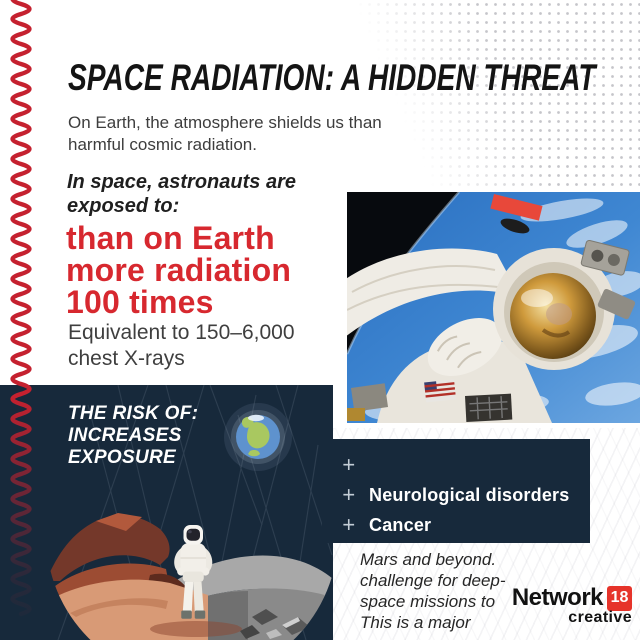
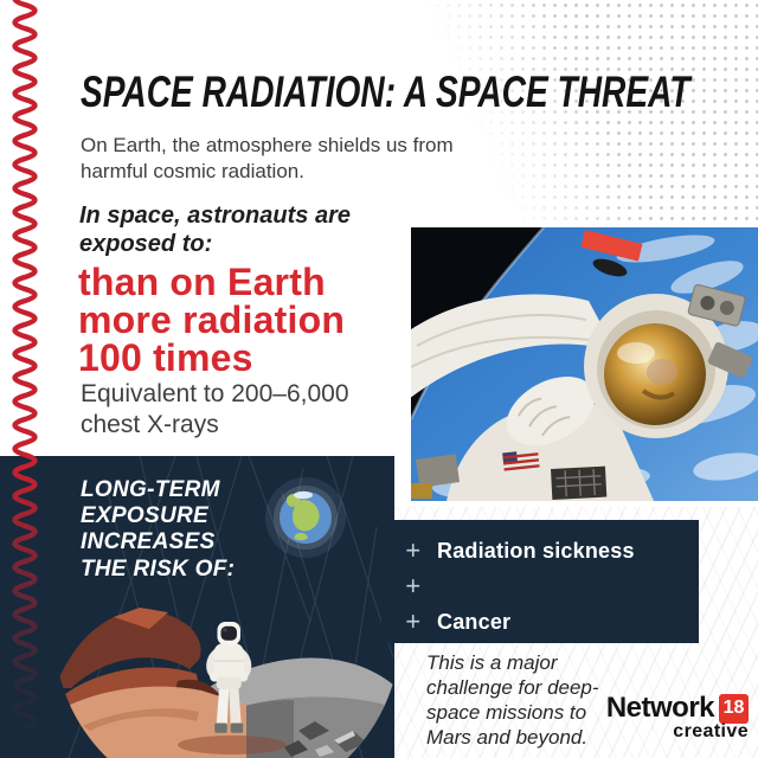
- SPACE RADIATION: A HIDDEN THREAT
+ SPACE RADIATION: A SPACE THREAT
- On Earth, the atmosphere shields us than
+ On Earth, the atmosphere shields us from
  harmful cosmic radiation.
  In space, astronauts are
  exposed to:
  than on Earth
  more radiation
  100 times
- Equivalent to 150–6,000
+ Equivalent to 200–6,000
  chest X-rays
+ LONG-TERM
- THE RISK OF:
+ EXPOSURE
  INCREASES
- EXPOSURE
+ THE RISK OF:
  +
+ Radiation sickness
  +
- Neurological disorders
  +
  Cancer
- Mars and beyond.
+ This is a major
  challenge for deep-
  space missions to
- This is a major
+ Mars and beyond.
  Network
  18
  creative
